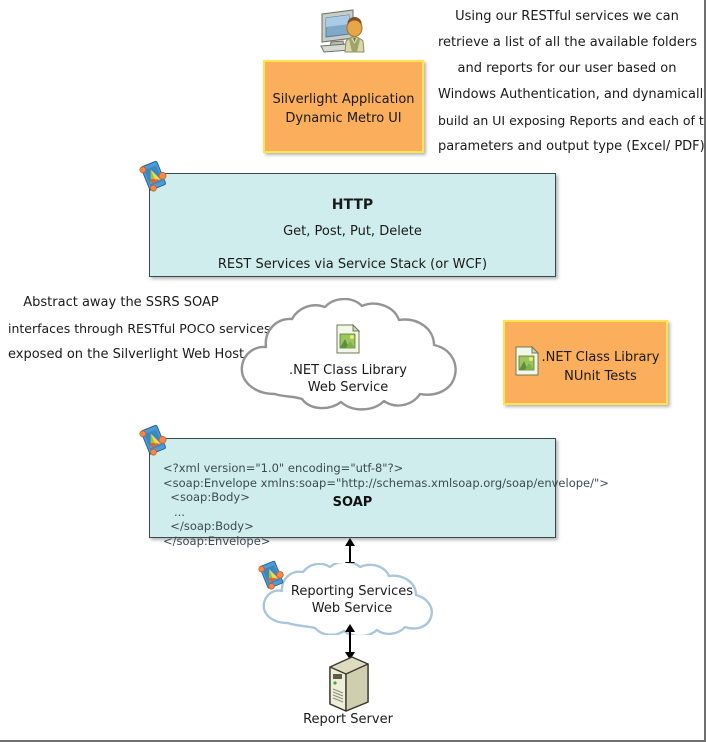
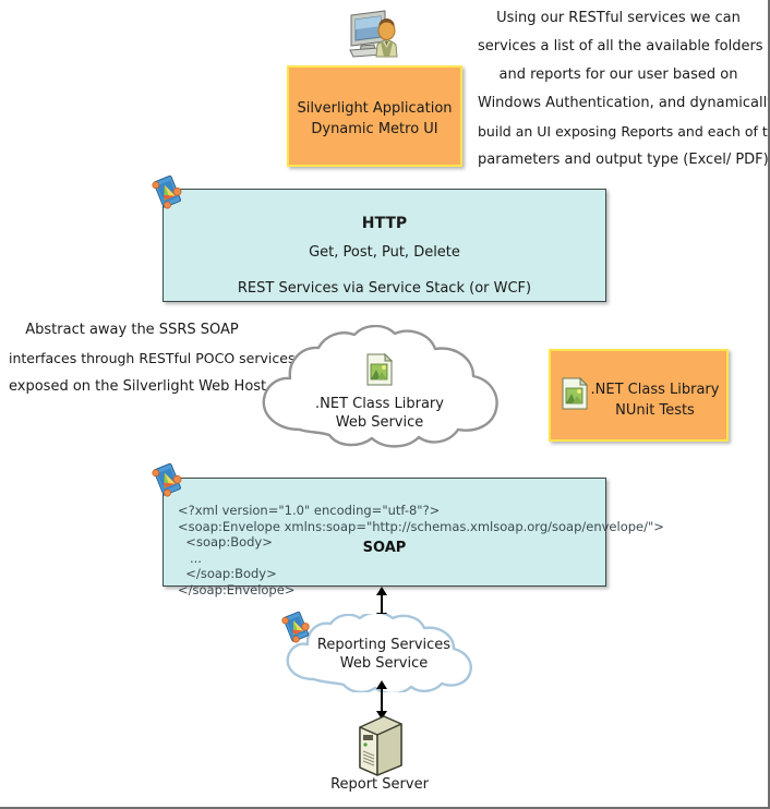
  Silverlight Application
  Dynamic Metro UI
  Using our RESTful services we can
- retrieve a list of all the available folders
+ services a list of all the available folders
  and reports for our user based on
  Windows Authentication, and dynamicall
  build an UI exposing Reports and each of t
  parameters and output type (Excel/ PDF)
  HTTP
  Get, Post, Put, Delete
  REST Services via Service Stack (or WCF)
  Abstract away the SSRS SOAP
  interfaces through RESTful POCO se
  exposed on the Silverlight Web Ho
  .NET Class Library
  Web Service
  .NET Class Library
  NUnit Tests
  <?xml version="1.0" encoding="utf-8"?>
  <soap:Envelope xmlns:soap="http://schemas.xmlsoap.org/soap/envelope/">
  <soap:Body>
  ...
  </soap:Body>
  </soap:Envelope>
  SOAP
  Reporting Services
  Web Service
  Report Server
